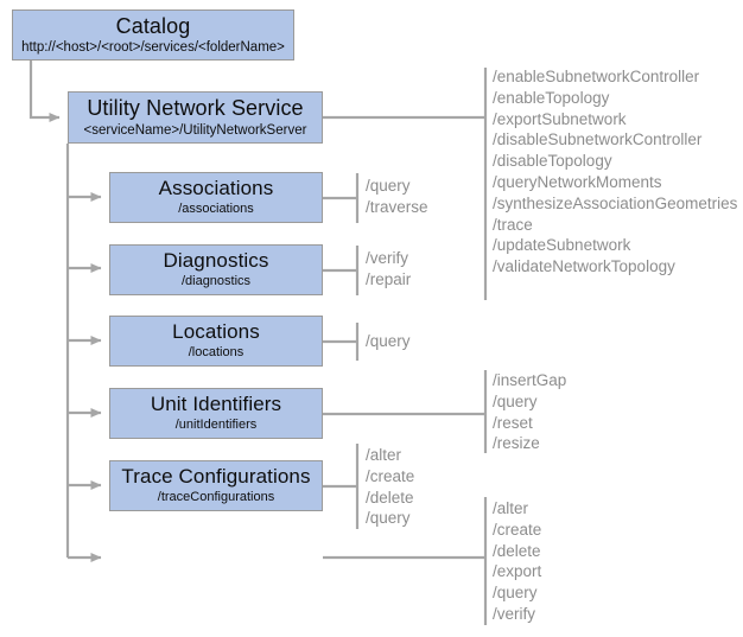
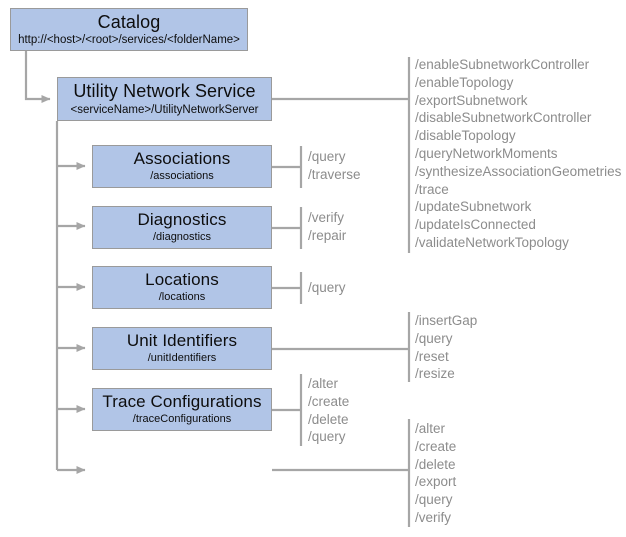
  Catalog
  http://<host>/<root>/services/<folderName>
  Utility Network Service
  <serviceName>/UtilityNetworkServer
  Associations
  /associations
  Diagnostics
  /diagnostics
  Locations
  /locations
  Unit Identifiers
  /unitIdentifiers
  Trace Configurations
  /traceConfigurations
  /enableSubnetworkController
  /enableTopology
  /exportSubnetwork
  /disableSubnetworkController
  /disableTopology
  /queryNetworkMoments
  /synthesizeAssociationGeometries
  /trace
  /updateSubnetwork
+ /updateIsConnected
  /validateNetworkTopology
  /query
  /traverse
  /verify
  /repair
  /query
  /insertGap
  /query
  /reset
  /resize
  /alter
  /create
  /delete
  /query
  /alter
  /create
  /delete
  /export
  /query
  /verify
